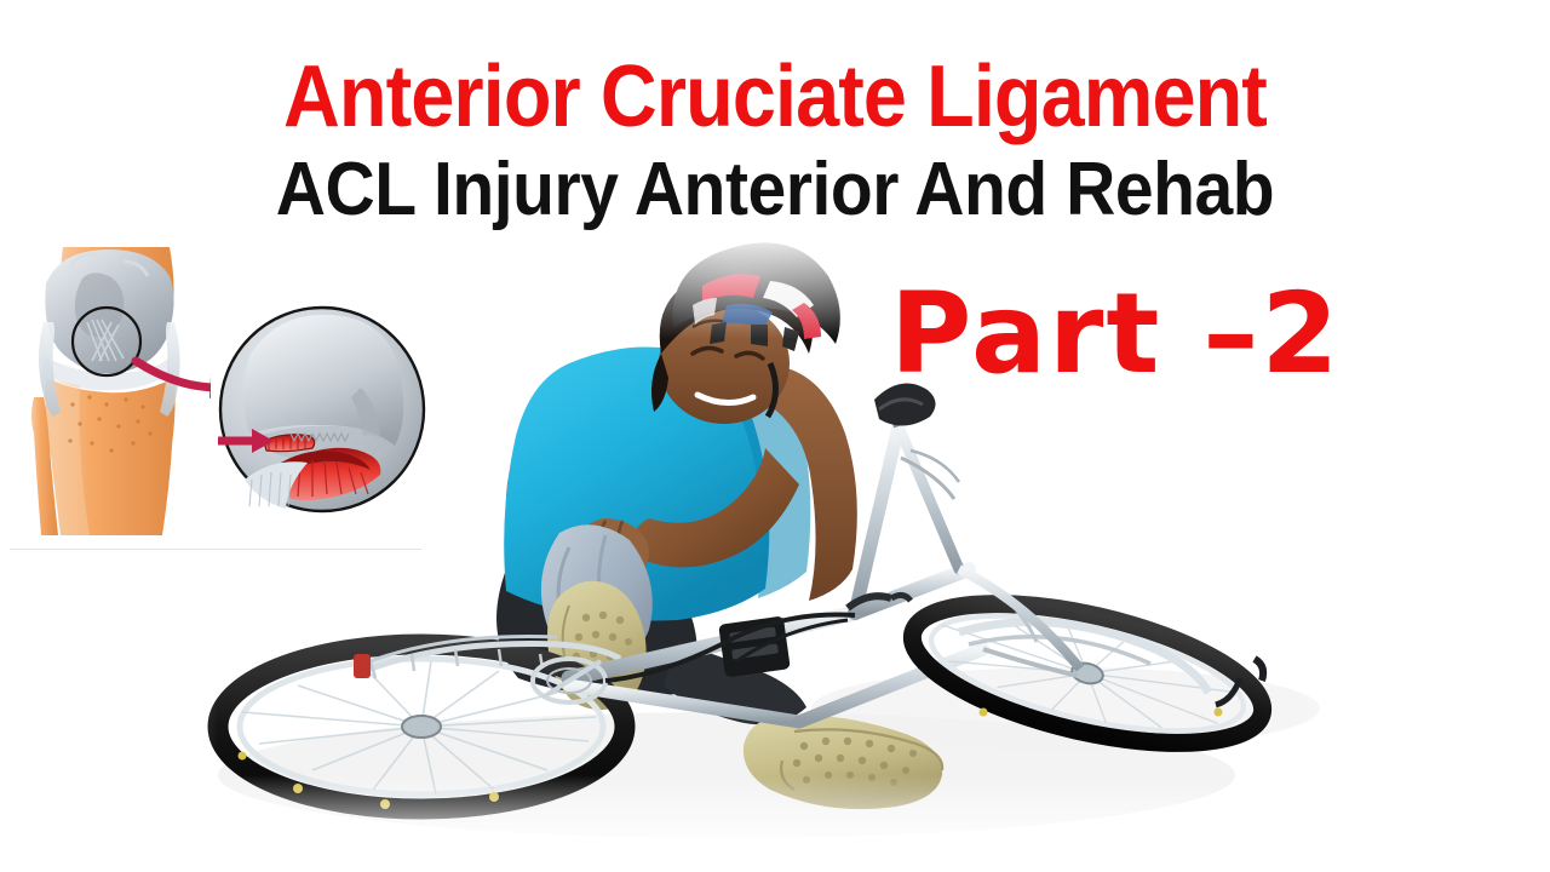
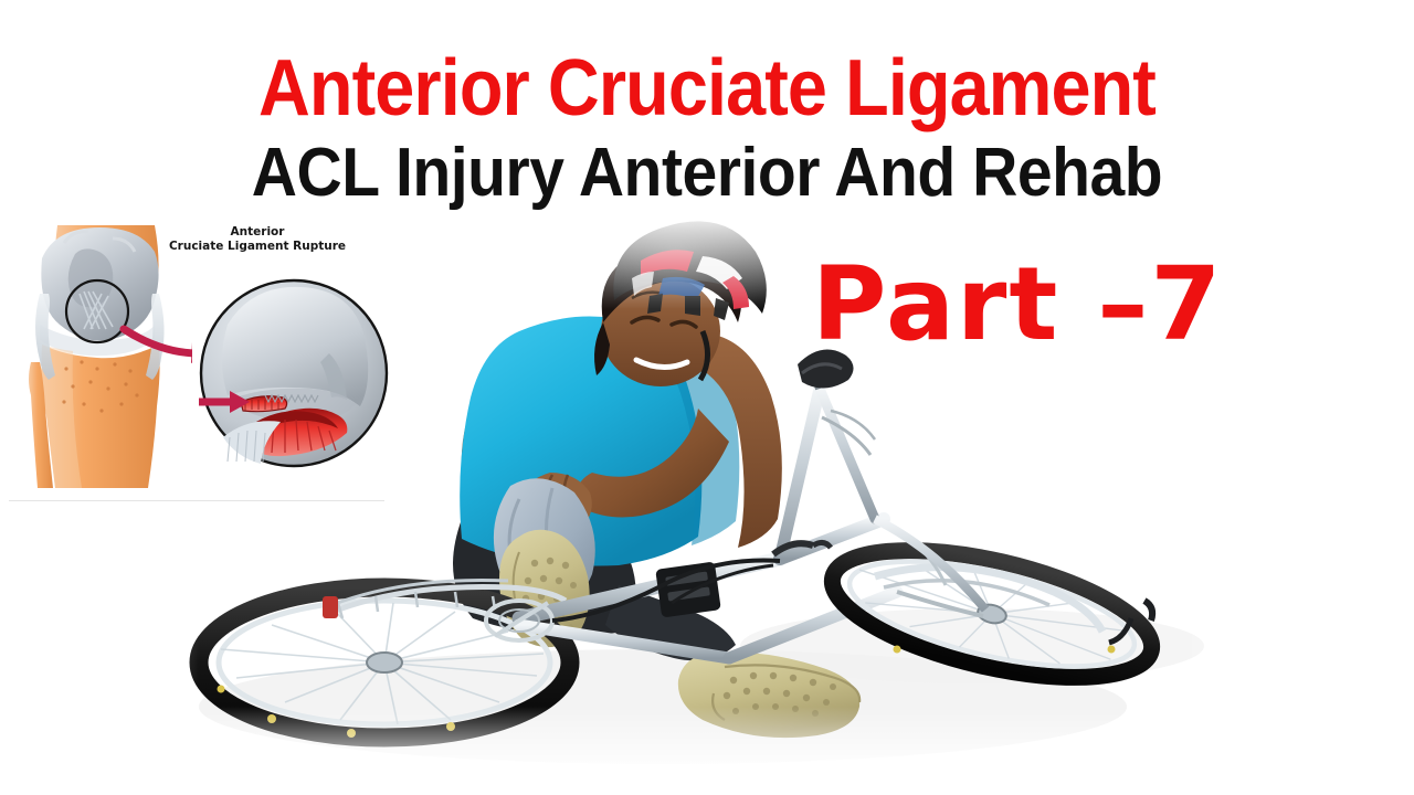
+ Anterior
+ Cruciate Ligament Rupture
  Anterior Cruciate Ligament
  ACL Injury Anterior And Rehab
- Part –2
+ Part –7
